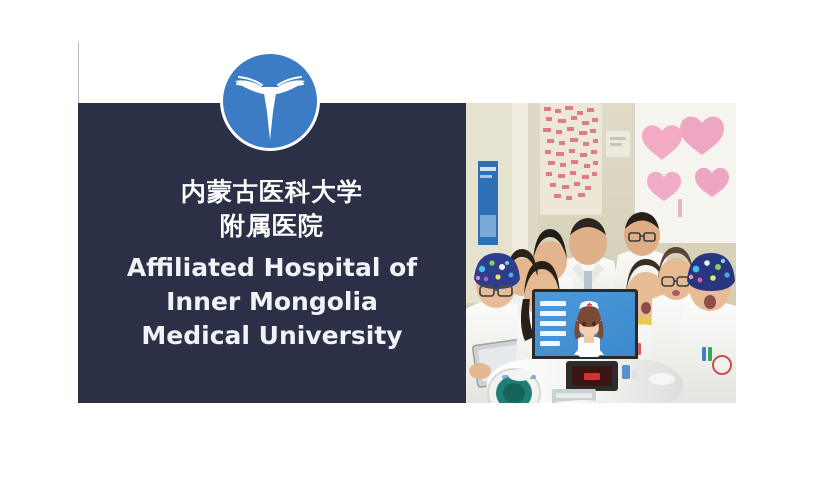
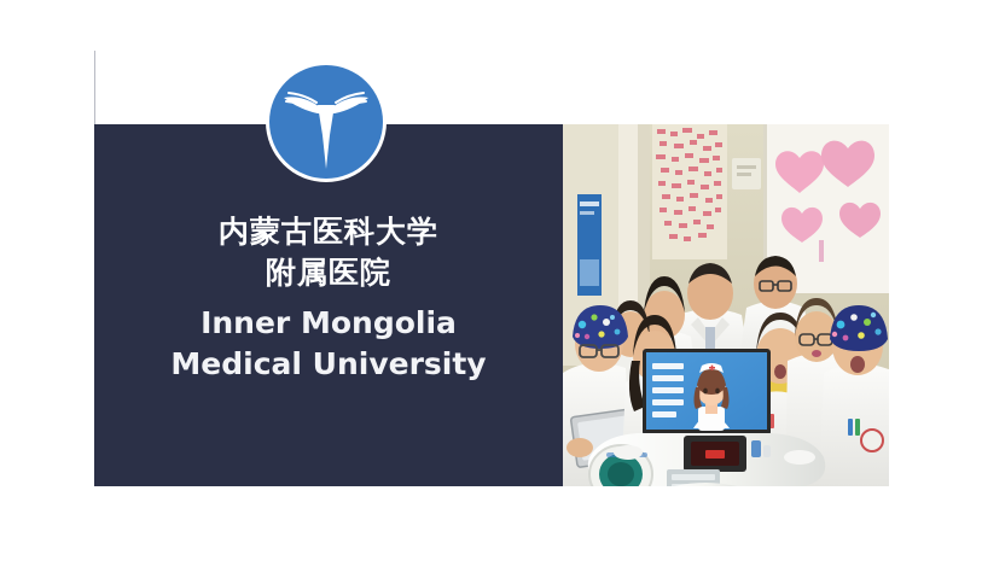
  内蒙古医科大学
  附属医院
- Affiliated Hospital of
  Inner Mongolia
  Medical University
